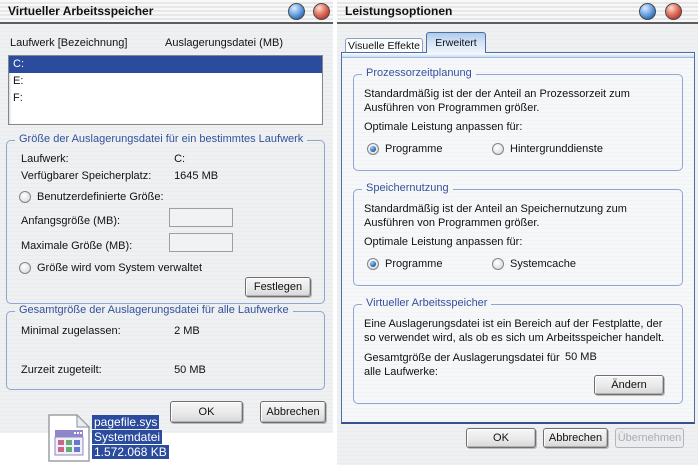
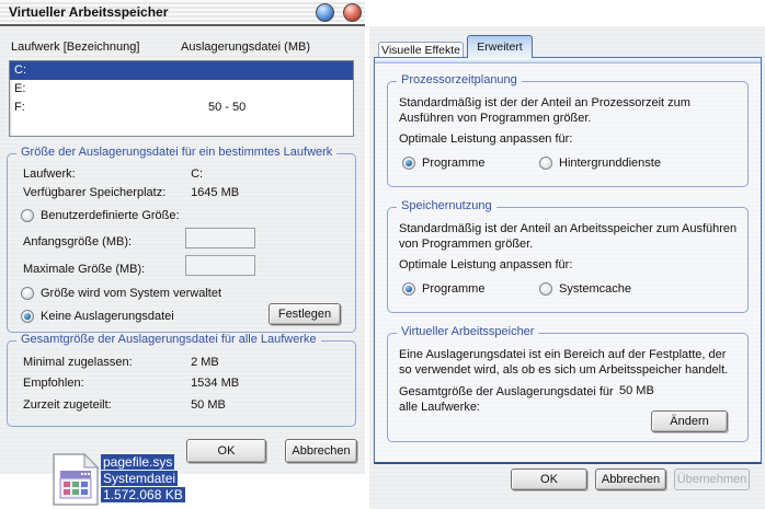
  Virtueller Arbeitsspeicher
  Laufwerk [Bezeichnung]
  Auslagerungsdatei (MB)
  C:
  E:
  F:
+ 50 - 50
  Größe der Auslagerungsdatei für ein bestimmtes Laufwerk
  Laufwerk: C:
  Verfügbarer Speicherplatz: 1645 MB
  Benutzerdefinierte Größe:
  Anfangsgröße (MB):
  Maximale Größe (MB):
  Größe wird vom System verwaltet
+ Keine Auslagerungsdatei
  Festlegen
  Gesamtgröße der Auslagerungsdatei für alle Laufwerke
  Minimal zugelassen: 2 MB
+ Empfohlen: 1534 MB
  Zurzeit zugeteilt: 50 MB
  OK
  Abbrechen
- Leistungsoptionen
  Visuelle Effekte
  Erweitert
  Prozessorzeitplanung
  Standardmäßig ist der der Anteil an Prozessorzeit zum Ausführen von Programmen größer.
  Optimale Leistung anpassen für:
  Programme
  Hintergrunddienste
  Speichernutzung
- Standardmäßig ist der Anteil an Speichernutzung zum Ausführen von Programmen größer.
+ Standardmäßig ist der Anteil an Arbeitsspeicher zum Ausführen von Programmen größer.
  Optimale Leistung anpassen für:
  Programme
  Systemcache
  Virtueller Arbeitsspeicher
  Eine Auslagerungsdatei ist ein Bereich auf der Festplatte, der so verwendet wird, als ob es sich um Arbeitsspeicher handelt.
  Gesamtgröße der Auslagerungsdatei für alle Laufwerke:
  50 MB
  Ändern
  OK
  Abbrechen
  Übernehmen
  pagefile.sys
  Systemdatei
  1.572.068 KB
